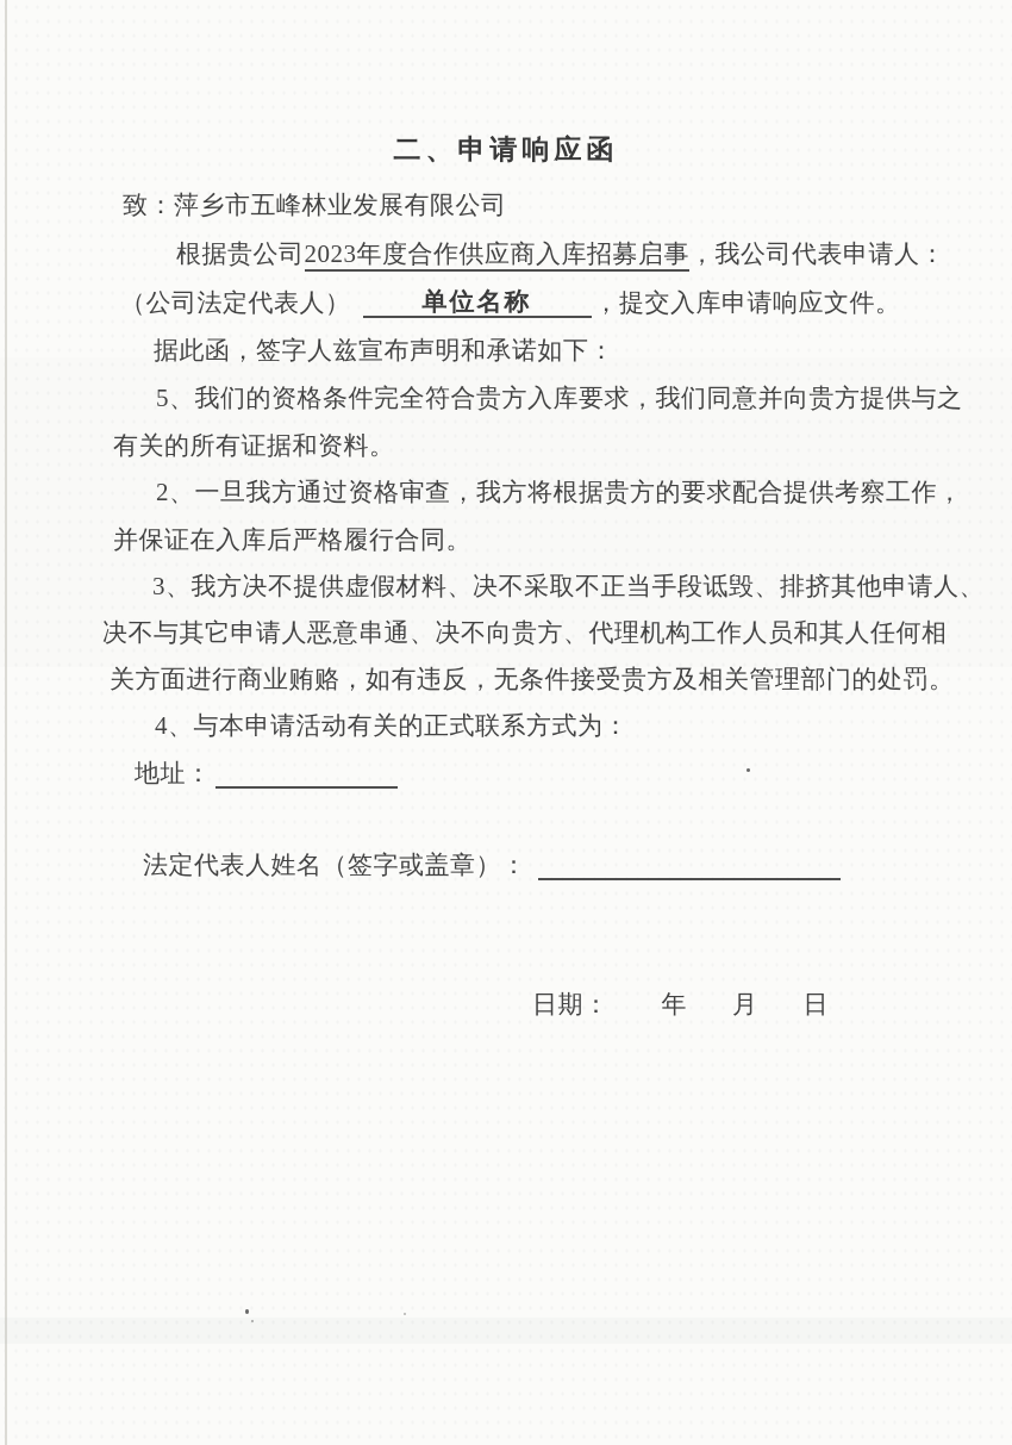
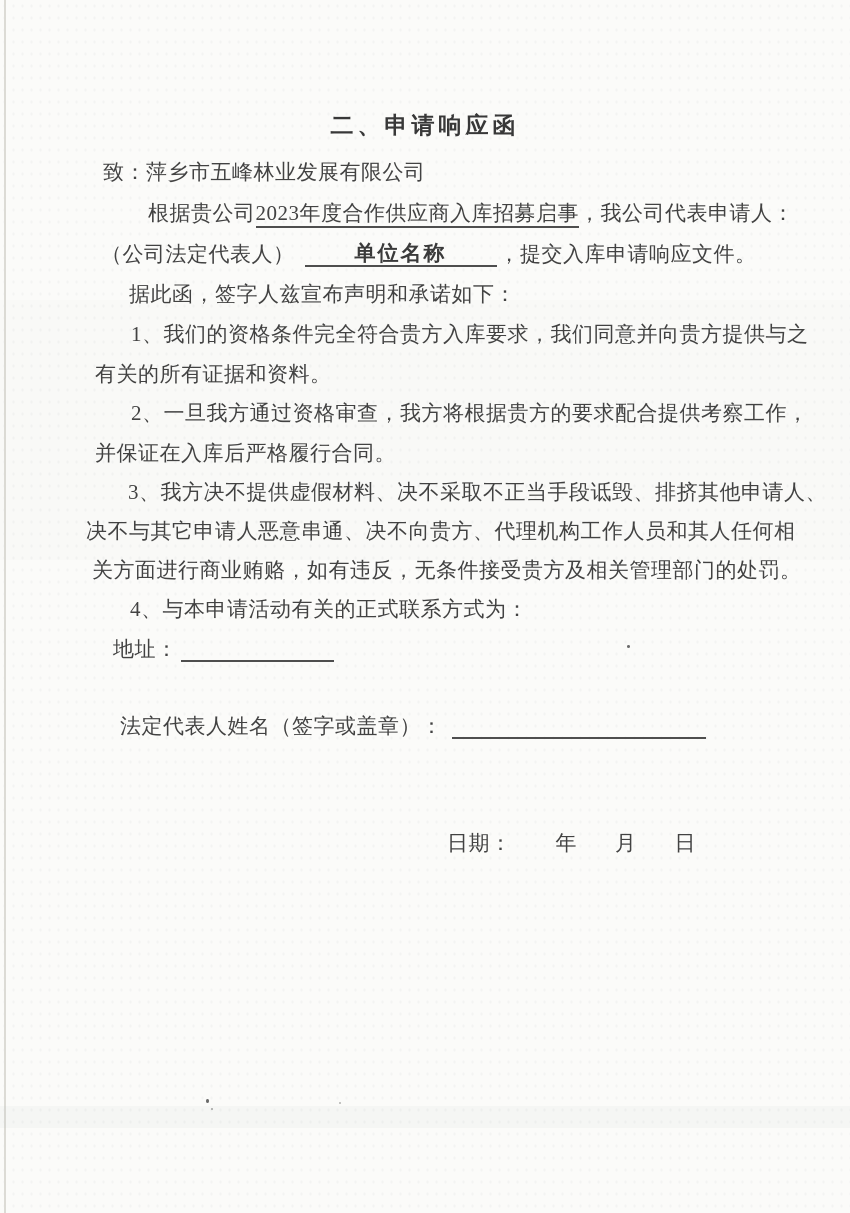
  二、申请响应函
  致：萍乡市五峰林业发展有限公司
  根据贵公司2023年度合作供应商入库招募启事，我公司代表申请人：
  （公司法定代表人） 单位名称 ，提交入库申请响应文件。
  据此函，签字人兹宣布声明和承诺如下：
- 5、我们的资格条件完全符合贵方入库要求，我们同意并向贵方提供与之
+ 1、我们的资格条件完全符合贵方入库要求，我们同意并向贵方提供与之
  有关的所有证据和资料。
  2、一旦我方通过资格审查，我方将根据贵方的要求配合提供考察工作，
  并保证在入库后严格履行合同。
  3、我方决不提供虚假材料、决不采取不正当手段诋毁、排挤其他申请人、
  决不与其它申请人恶意串通、决不向贵方、代理机构工作人员和其人任何相
  关方面进行商业贿赂，如有违反，无条件接受贵方及相关管理部门的处罚。
  4、与本申请活动有关的正式联系方式为：
  地址：
  法定代表人姓名（签字或盖章）：
  日期： 年 月 日
